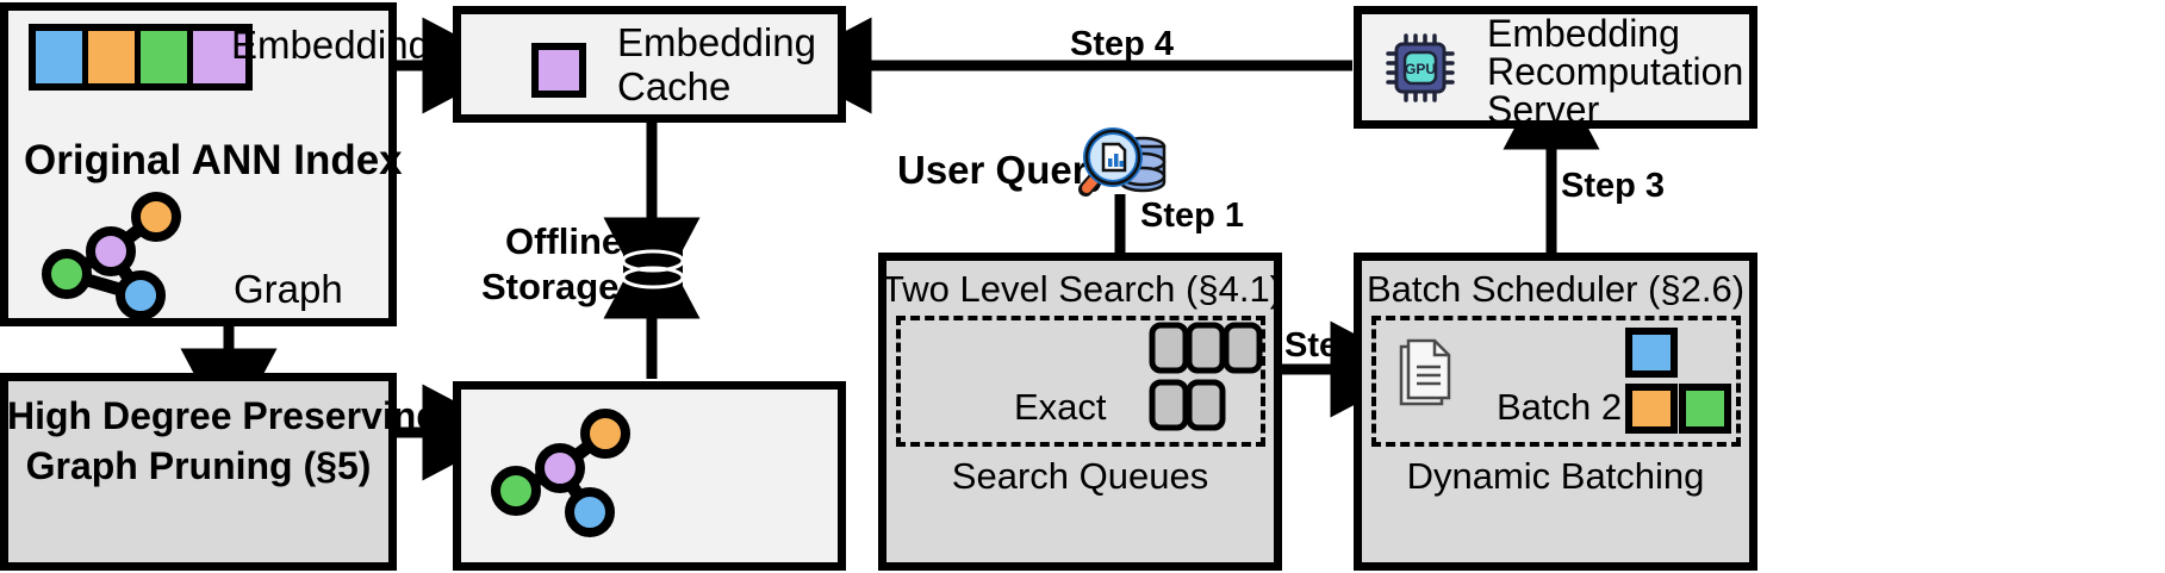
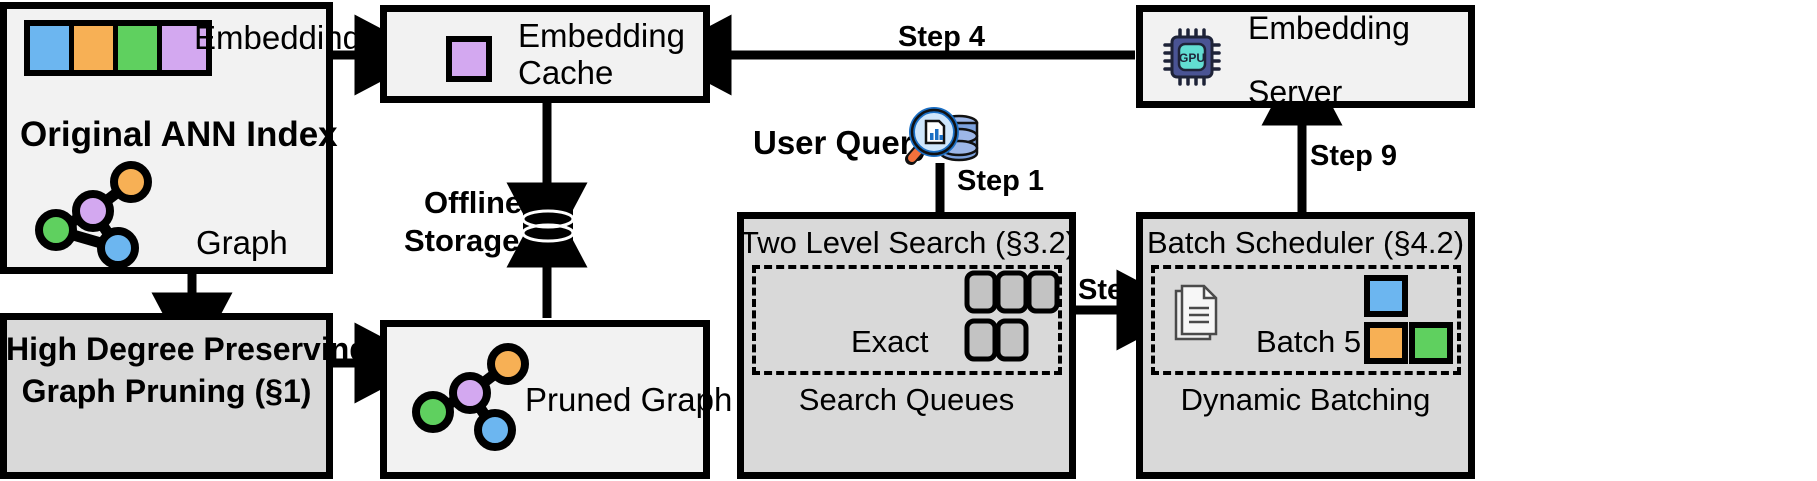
  Embedding
  Original ANN Index
  Graph
  High Degree Preserving
- Graph Pruning (§5)
+ Graph Pruning (§1)
  Embedding
  Cache
  Offline
  Storage
+ Pruned Graph
  User Quer
  Step 1
- Two Level Search (§4.1)
+ Two Level Search (§3.2)
  Exact
  Search Queues
  Step
- Batch Scheduler (§2.6)
+ Batch Scheduler (§4.2)
- Batch 2
+ Batch 5
  Dynamic Batching
- Step 3
+ Step 9
  GPU
  Embedding
- Recomputation
  Server
  Step 4
